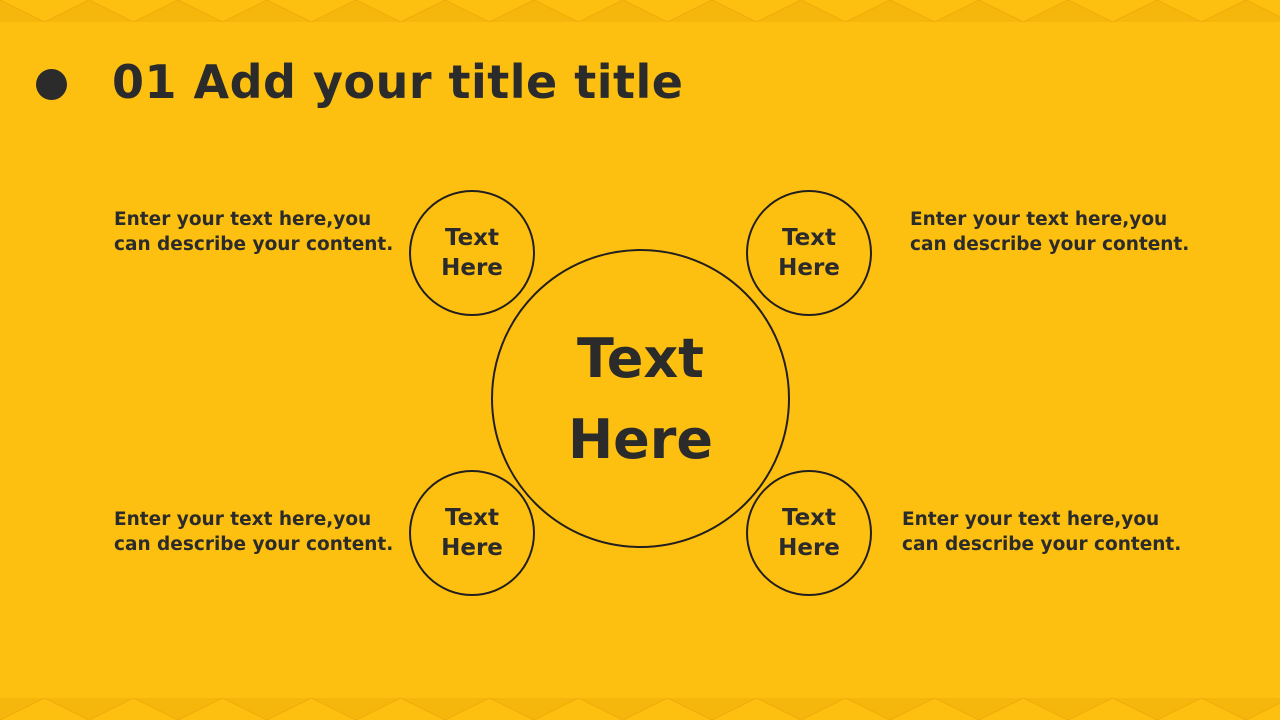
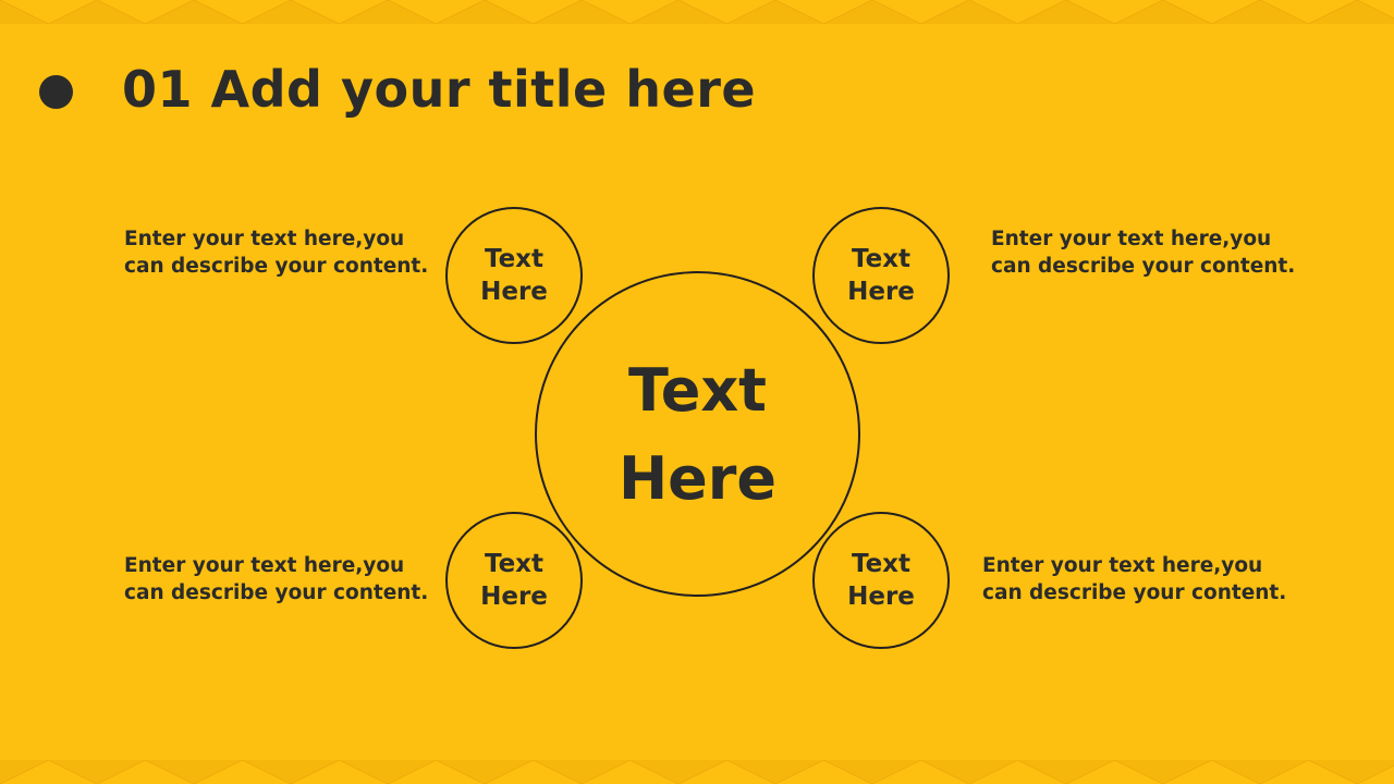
- 01 Add your title title
+ 01 Add your title here
  Enter your text here,you
  can describe your content.
  Enter your text here,you
  can describe your content.
  Enter your text here,you
  can describe your content.
  Enter your text here,you
  can describe your content.
  Text
  Here
  Text
  Here
  Text
  Here
  Text
  Here
  Text
  Here
